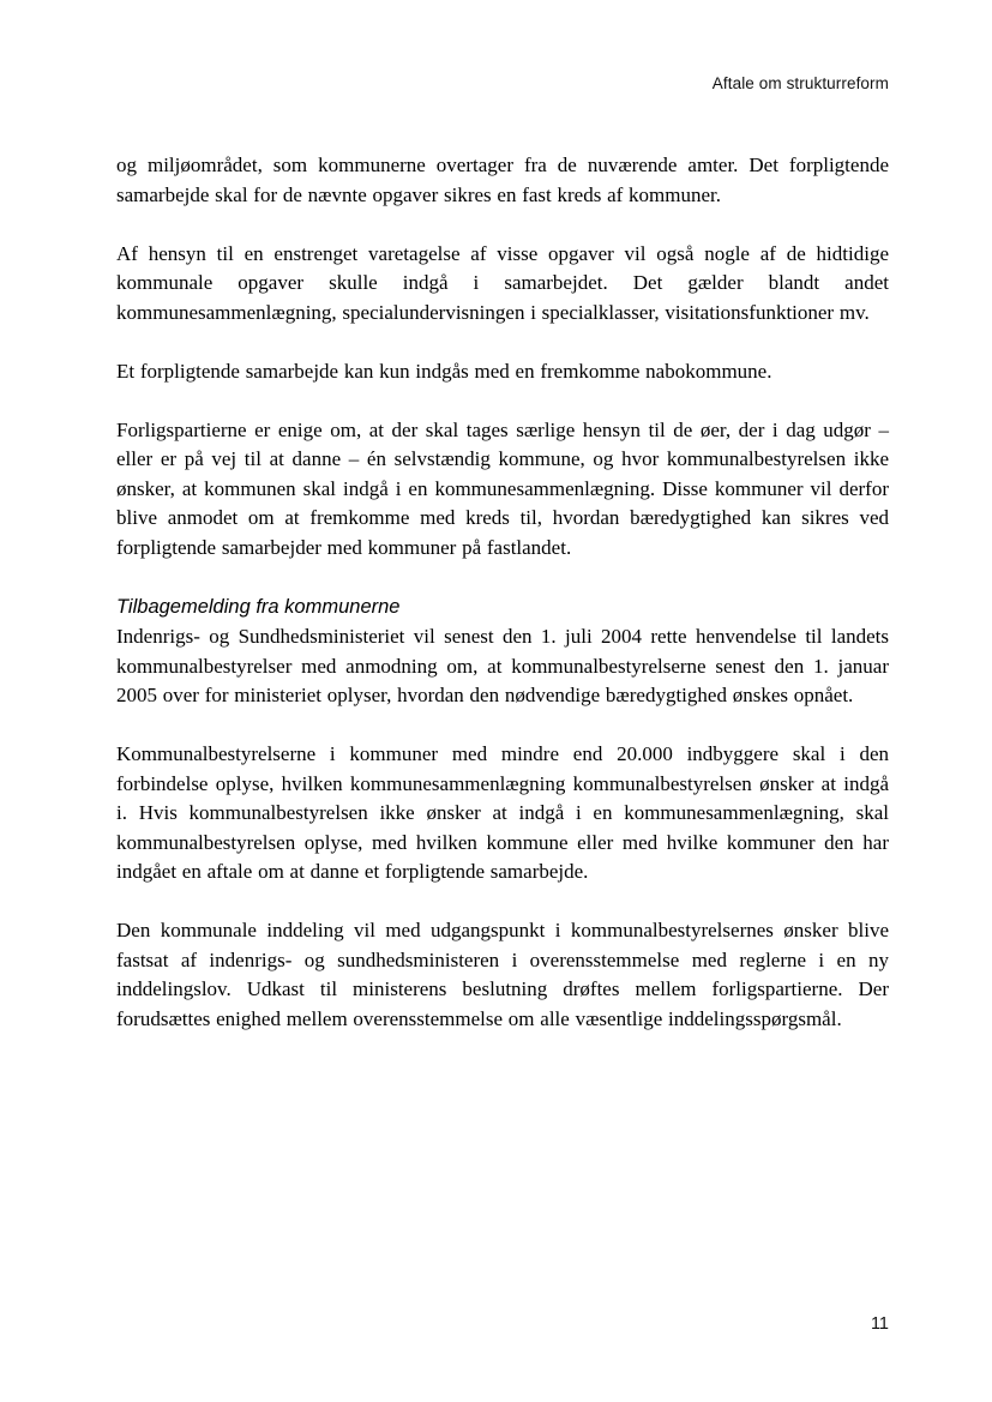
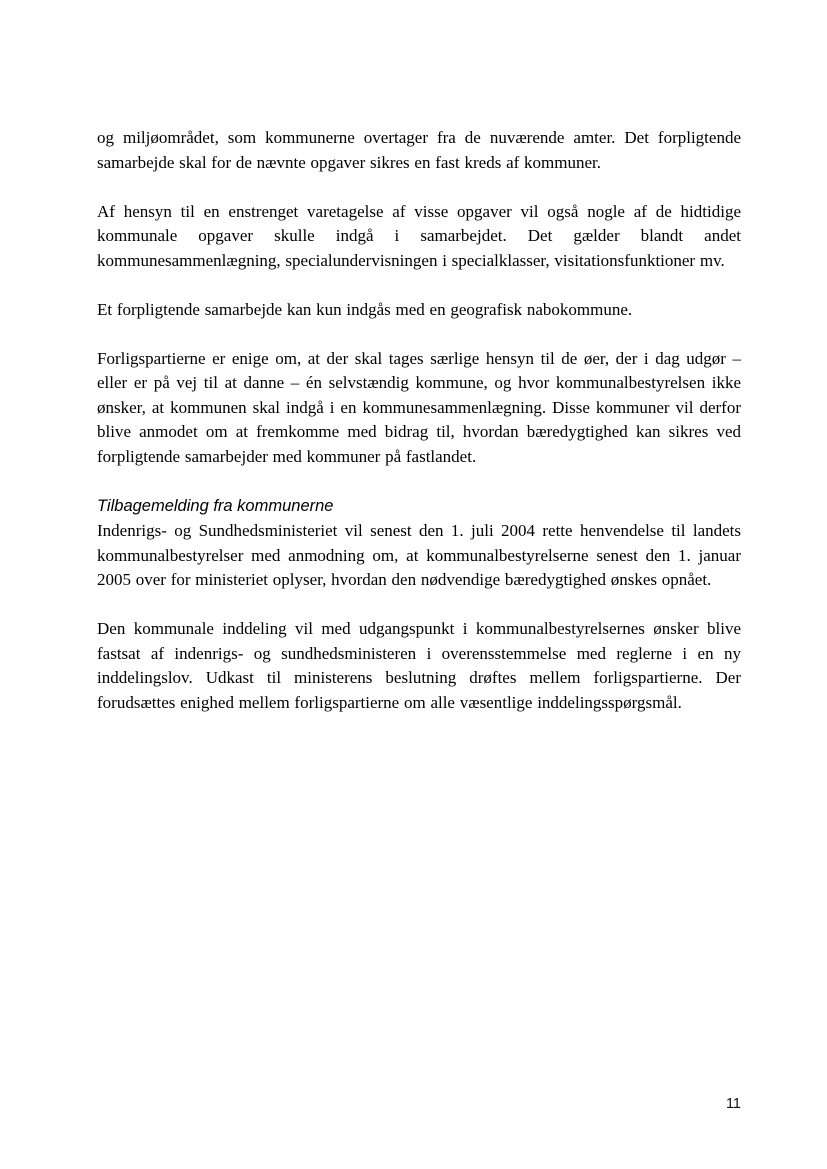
- Aftale om strukturreform
  og miljøområdet, som kommunerne overtager fra de nuværende amter. Det forpligtende samarbejde skal for de nævnte opgaver sikres en fast kreds af kommuner.
  Af hensyn til en enstrenget varetagelse af visse opgaver vil også nogle af de hidtidige kommunale opgaver skulle indgå i samarbejdet. Det gælder blandt andet kommunesammenlægning, specialundervisningen i specialklasser, visitationsfunktioner mv.
- Et forpligtende samarbejde kan kun indgås med en fremkomme nabokommune.
+ Et forpligtende samarbejde kan kun indgås med en geografisk nabokommune.
- Forligspartierne er enige om, at der skal tages særlige hensyn til de øer, der i dag udgør – eller er på vej til at danne – én selvstændig kommune, og hvor kommunalbestyrelsen ikke ønsker, at kommunen skal indgå i en kommunesammenlægning. Disse kommuner vil derfor blive anmodet om at fremkomme med kreds til, hvordan bæredygtighed kan sikres ved forpligtende samarbejder med kommuner på fastlandet.
+ Forligspartierne er enige om, at der skal tages særlige hensyn til de øer, der i dag udgør – eller er på vej til at danne – én selvstændig kommune, og hvor kommunalbestyrelsen ikke ønsker, at kommunen skal indgå i en kommunesammenlægning. Disse kommuner vil derfor blive anmodet om at fremkomme med bidrag til, hvordan bæredygtighed kan sikres ved forpligtende samarbejder med kommuner på fastlandet.
  Tilbagemelding fra kommunerne
  Indenrigs- og Sundhedsministeriet vil senest den 1. juli 2004 rette henvendelse til landets kommunalbestyrelser med anmodning om, at kommunalbestyrelserne senest den 1. januar 2005 over for ministeriet oplyser, hvordan den nødvendige bæredygtighed ønskes opnået.
- Kommunalbestyrelserne i kommuner med mindre end 20.000 indbyggere skal i den forbindelse oplyse, hvilken kommunesammenlægning kommunalbestyrelsen ønsker at indgå i. Hvis kommunalbestyrelsen ikke ønsker at indgå i en kommunesammenlægning, skal kommunalbestyrelsen oplyse, med hvilken kommune eller med hvilke kommuner den har indgået en aftale om at danne et forpligtende samarbejde.
- Den kommunale inddeling vil med udgangspunkt i kommunalbestyrelsernes ønsker blive fastsat af indenrigs- og sundhedsministeren i overensstemmelse med reglerne i en ny inddelingslov. Udkast til ministerens beslutning drøftes mellem forligspartierne. Der forudsættes enighed mellem overensstemmelse om alle væsentlige inddelingsspørgsmål.
+ Den kommunale inddeling vil med udgangspunkt i kommunalbestyrelsernes ønsker blive fastsat af indenrigs- og sundhedsministeren i overensstemmelse med reglerne i en ny inddelingslov. Udkast til ministerens beslutning drøftes mellem forligspartierne. Der forudsættes enighed mellem forligspartierne om alle væsentlige inddelingsspørgsmål.
  11
